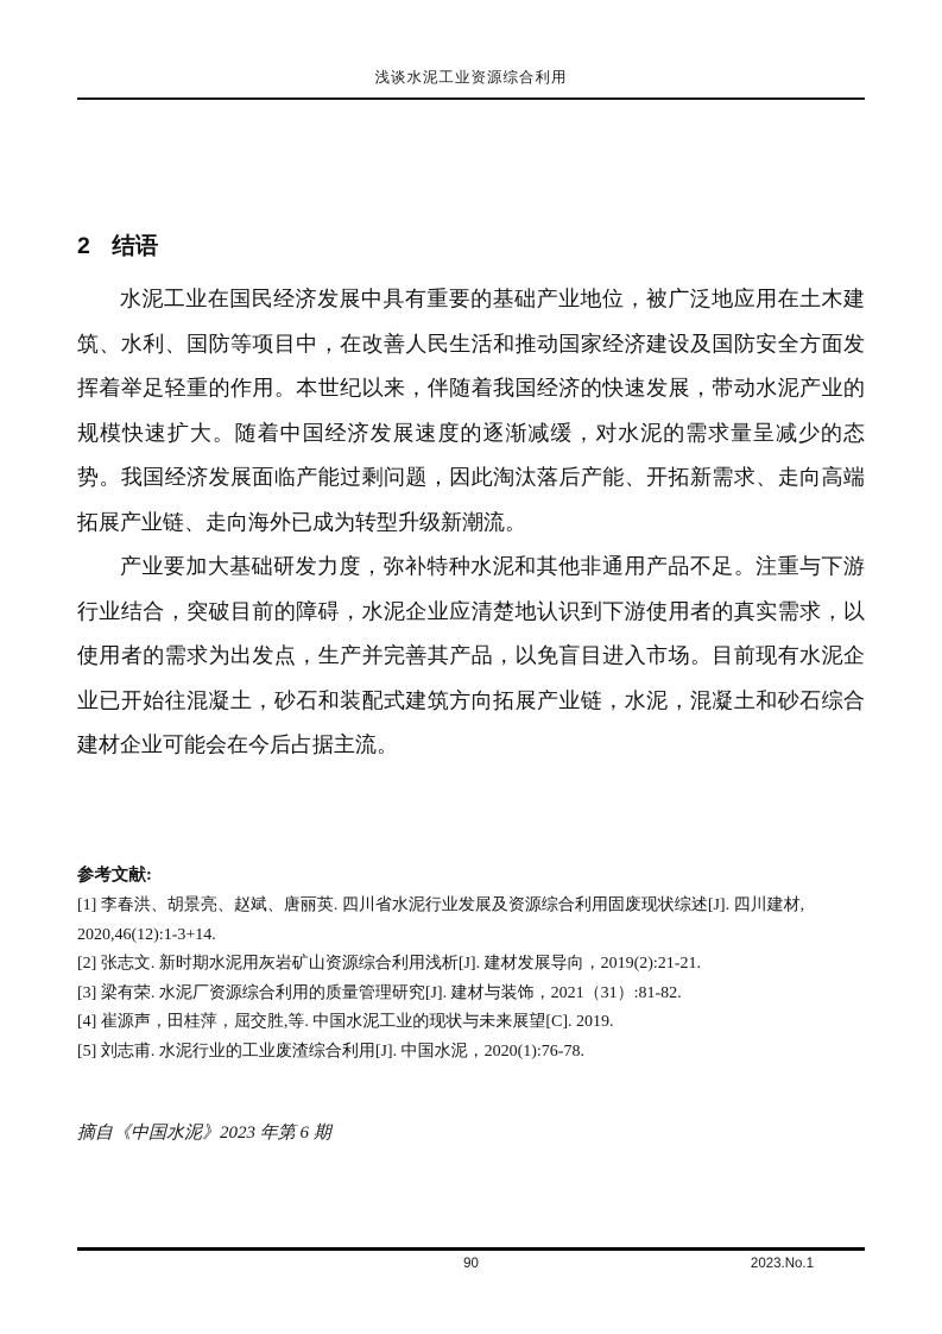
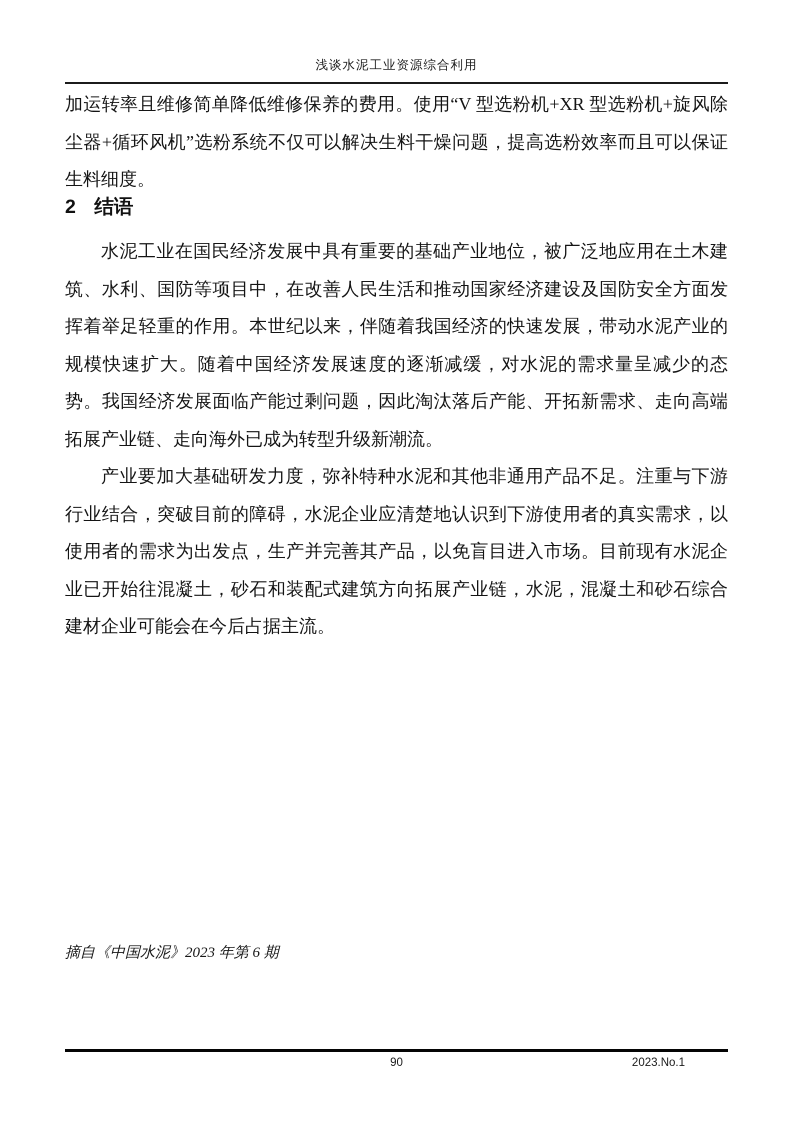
  浅谈水泥工业资源综合利用
+ 加运转率且维修简单降低维修保养的费用。使用“V 型选粉机+XR 型选粉机+旋风除尘器+循环风机”选粉系统不仅可以解决生料干燥问题，提高选粉效率而且可以保证生料细度。
  2 结语
  水泥工业在国民经济发展中具有重要的基础产业地位，被广泛地应用在土木建筑、水利、国防等项目中，在改善人民生活和推动国家经济建设及国防安全方面发挥着举足轻重的作用。本世纪以来，伴随着我国经济的快速发展，带动水泥产业的规模快速扩大。随着中国经济发展速度的逐渐减缓，对水泥的需求量呈减少的态势。我国经济发展面临产能过剩问题，因此淘汰落后产能、开拓新需求、走向高端拓展产业链、走向海外已成为转型升级新潮流。
  产业要加大基础研发力度，弥补特种水泥和其他非通用产品不足。注重与下游行业结合，突破目前的障碍，水泥企业应清楚地认识到下游使用者的真实需求，以使用者的需求为出发点，生产并完善其产品，以免盲目进入市场。目前现有水泥企业已开始往混凝土，砂石和装配式建筑方向拓展产业链，水泥，混凝土和砂石综合建材企业可能会在今后占据主流。
- 参考文献:
- [1] 李春洪、胡景亮、赵斌、唐丽英. 四川省水泥行业发展及资源综合利用固废现状综述[J]. 四川建材, 2020,46(12):1-3+14.
- [2] 张志文. 新时期水泥用灰岩矿山资源综合利用浅析[J]. 建材发展导向，2019(2):21-21.
- [3] 梁有荣. 水泥厂资源综合利用的质量管理研究[J]. 建材与装饰，2021（31）:81-82.
- [4] 崔源声，田桂萍，屈交胜,等. 中国水泥工业的现状与未来展望[C]. 2019.
- [5] 刘志甫. 水泥行业的工业废渣综合利用[J]. 中国水泥，2020(1):76-78.
  摘自《中国水泥》2023 年第 6 期
  90
  2023.No.1
